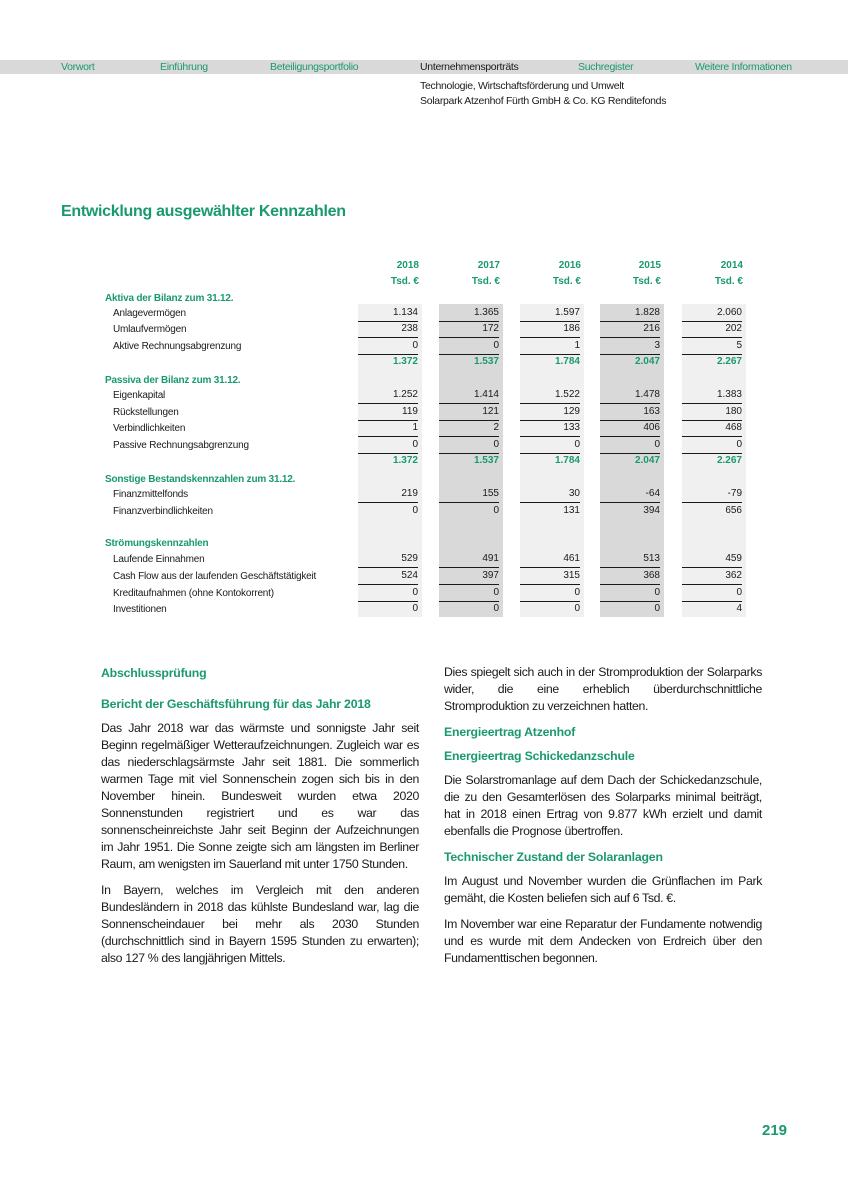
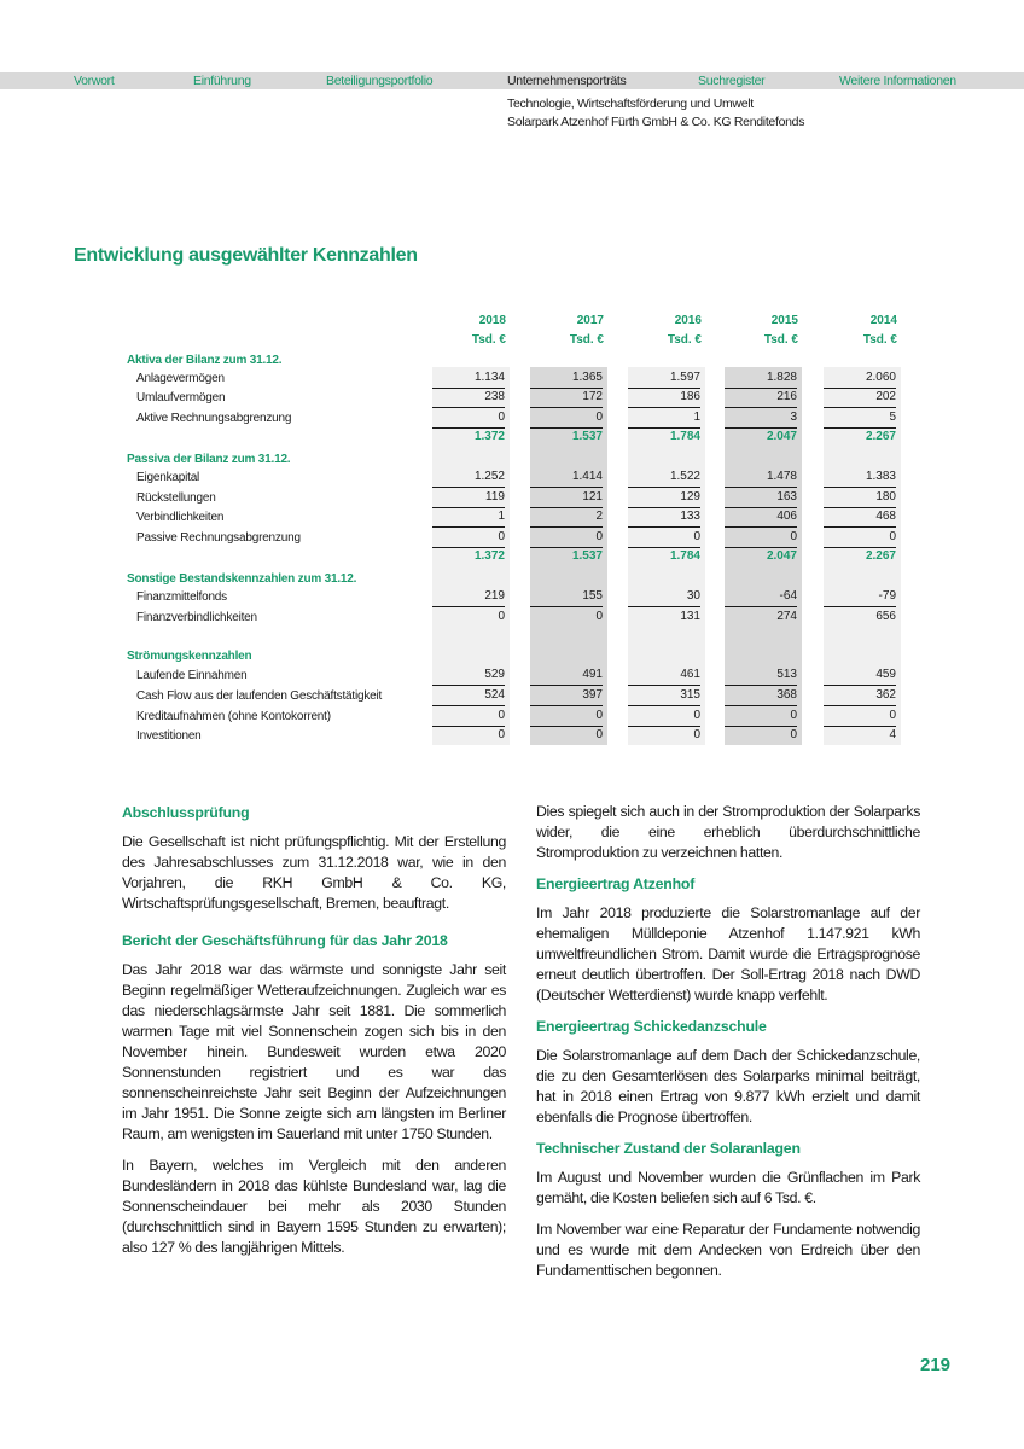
  Vorwort
  Einführung
  Beteiligungsportfolio
  Unternehmensporträts
  Suchregister
  Weitere Informationen
  Technologie, Wirtschaftsförderung und Umwelt
  Solarpark Atzenhof Fürth GmbH & Co. KG Renditefonds
  Entwicklung ausgewählter Kennzahlen
  2018
  2017
  2016
  2015
  2014
  Tsd. €
  Tsd. €
  Tsd. €
  Tsd. €
  Tsd. €
  Aktiva der Bilanz zum 31.12.
  Passiva der Bilanz zum 31.12.
  Sonstige Bestandskennzahlen zum 31.12.
  Strömungskennzahlen
  Anlagevermögen
  Umlaufvermögen
  Aktive Rechnungsabgrenzung
  Eigenkapital
  Rückstellungen
  Verbindlichkeiten
  Passive Rechnungsabgrenzung
  Finanzmittelfonds
  Finanzverbindlichkeiten
  Laufende Einnahmen
  Cash Flow aus der laufenden Geschäftstätigkeit
  Kreditaufnahmen (ohne Kontokorrent)
  Investitionen
  1.134
  1.365
  1.597
  1.828
  2.060
  238
  172
  186
  216
  202
  0
  0
  1
  3
  5
  1.372
  1.537
  1.784
  2.047
  2.267
  1.252
  1.414
  1.522
  1.478
  1.383
  119
  121
  129
  163
  180
  1
  2
  133
  406
  468
  0
  0
  0
  0
  0
  1.372
  1.537
  1.784
  2.047
  2.267
  219
  155
  30
  -64
  -79
  0
  0
  131
- 394
+ 274
  656
  529
  491
  461
  513
  459
  524
  397
  315
  368
  362
  0
  0
  0
  0
  0
  0
  0
  0
  0
  4
  Abschlussprüfung
+ Die Gesellschaft ist nicht prüfungspflichtig. Mit der Erstellung des Jahresabschlusses zum 31.12.2018 war, wie in den Vorjahren, die RKH GmbH & Co. KG, Wirtschaftsprüfungsgesellschaft, Bremen, beauftragt.
  Bericht der Geschäftsführung für das Jahr 2018
  Das Jahr 2018 war das wärmste und sonnigste Jahr seit Beginn regelmäßiger Wetteraufzeichnungen. Zugleich war es das niederschlagsärmste Jahr seit 1881. Die sommerlich warmen Tage mit viel Sonnenschein zogen sich bis in den November hinein. Bundesweit wurden etwa 2020 Sonnenstunden registriert und es war das sonnenscheinreichste Jahr seit Beginn der Aufzeichnungen im Jahr 1951. Die Sonne zeigte sich am längsten im Berliner Raum, am wenigsten im Sauerland mit unter 1750 Stunden.
  In Bayern, welches im Vergleich mit den anderen Bundesländern in 2018 das kühlste Bundesland war, lag die Sonnenscheindauer bei mehr als 2030 Stunden (durchschnittlich sind in Bayern 1595 Stunden zu erwarten); also 127 % des langjährigen Mittels.
  Dies spiegelt sich auch in der Stromproduktion der Solarparks wider, die eine erheblich überdurchschnittliche Stromproduktion zu verzeichnen hatten.
  Energieertrag Atzenhof
+ Im Jahr 2018 produzierte die Solarstromanlage auf der ehemaligen Mülldeponie Atzenhof 1.147.921 kWh umweltfreundlichen Strom. Damit wurde die Ertragsprognose erneut deutlich übertroffen. Der Soll-Ertrag 2018 nach DWD (Deutscher Wetterdienst) wurde knapp verfehlt.
  Energieertrag Schickedanzschule
  Die Solarstromanlage auf dem Dach der Schickedanzschule, die zu den Gesamterlösen des Solarparks minimal beiträgt, hat in 2018 einen Ertrag von 9.877 kWh erzielt und damit ebenfalls die Prognose übertroffen.
  Technischer Zustand der Solaranlagen
  Im August und November wurden die Grünflachen im Park gemäht, die Kosten beliefen sich auf 6 Tsd. €.
  Im November war eine Reparatur der Fundamente notwendig und es wurde mit dem Andecken von Erdreich über den Fundamenttischen begonnen.
  219
